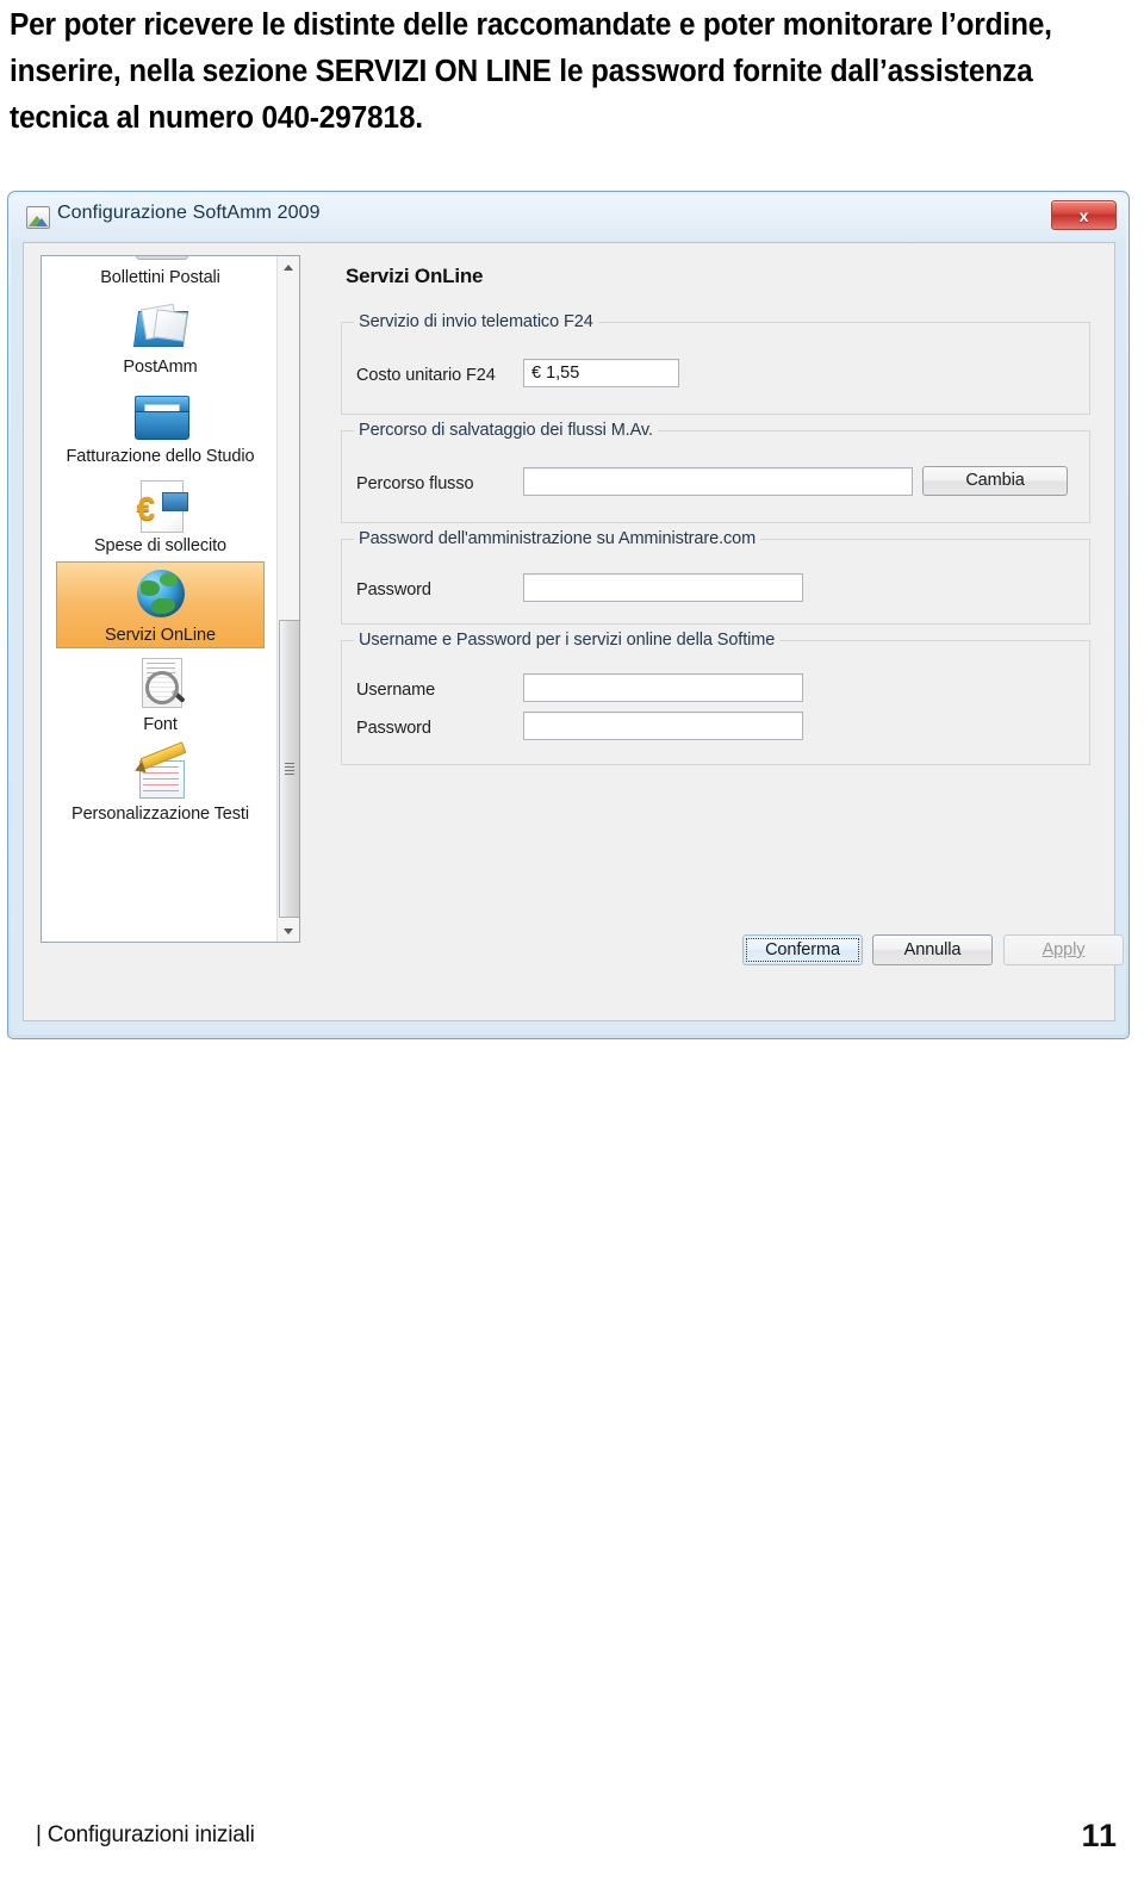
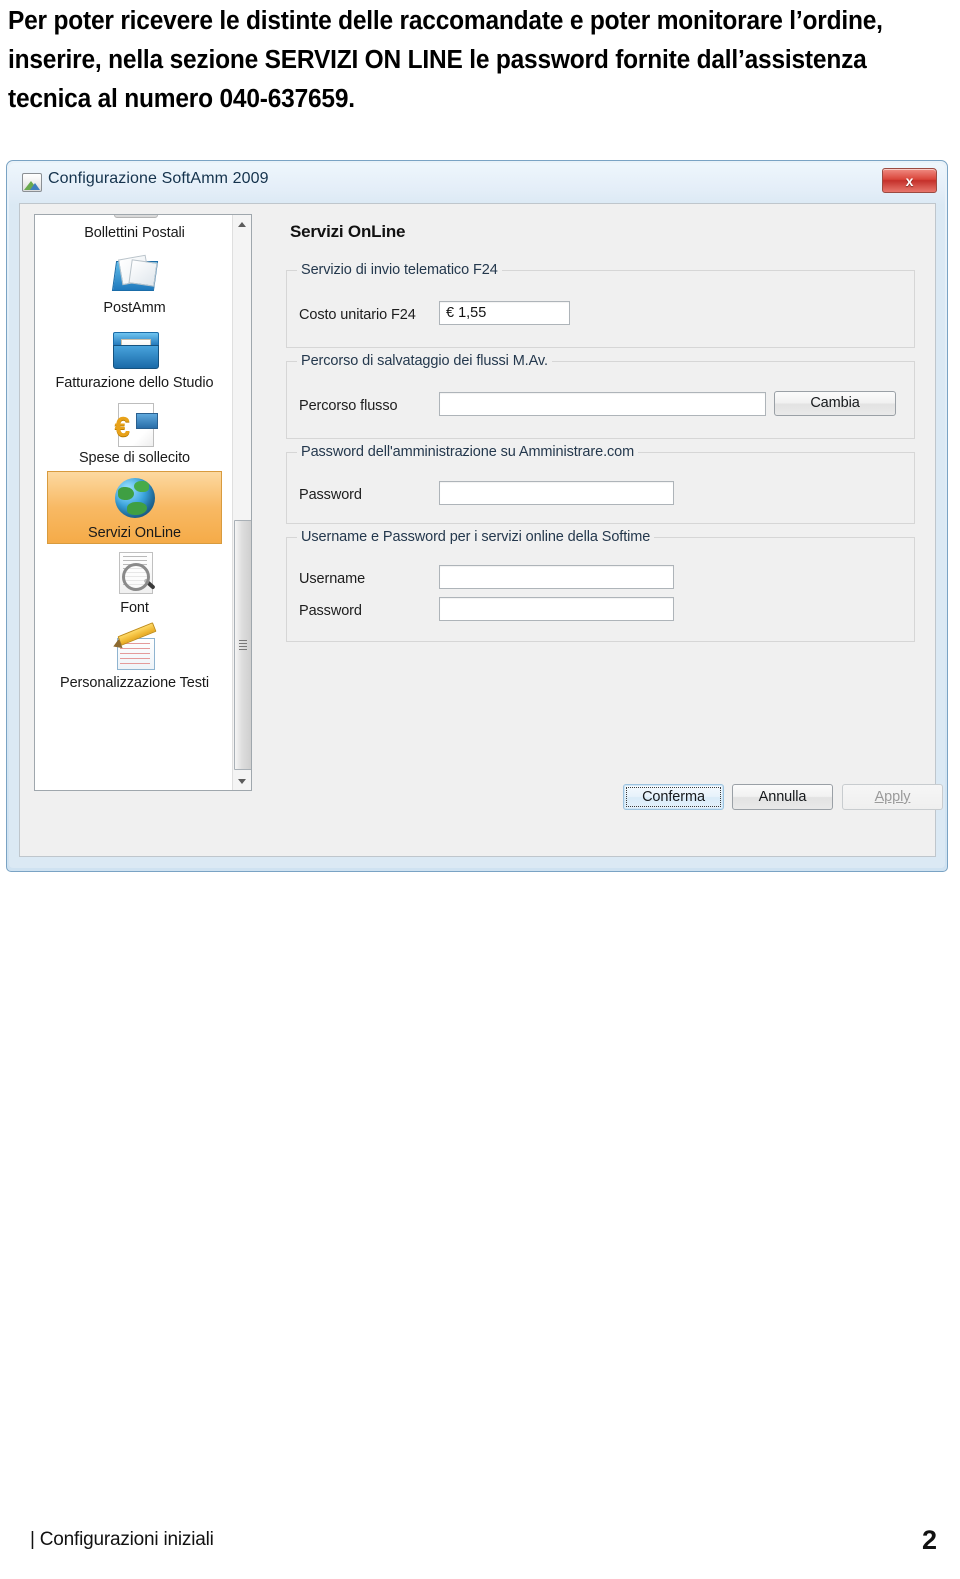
- Per poter ricevere le distinte delle raccomandate e poter monitorare l’ordine, inserire, nella sezione SERVIZI ON LINE le password fornite dall’assistenza tecnica al numero 040-297818.
+ Per poter ricevere le distinte delle raccomandate e poter monitorare l’ordine, inserire, nella sezione SERVIZI ON LINE le password fornite dall’assistenza tecnica al numero 040-637659.
  Configurazione SoftAmm 2009
  x
  Bollettini Postali
  PostAmm
  Fatturazione dello Studio
  €
  Spese di sollecito
  Servizi OnLine
  Font
  Personalizzazione Testi
  Servizi OnLine
  Servizio di invio telematico F24
  Costo unitario F24
  € 1,55
  Percorso di salvataggio dei flussi M.Av.
  Percorso flusso
  Cambia
  Password dell'amministrazione su Amministrare.com
  Password
  Username e Password per i servizi online della Softime
  Username
  Password
  Conferma
  Annulla
  Apply
  | Configurazioni iniziali
- 11
+ 2
